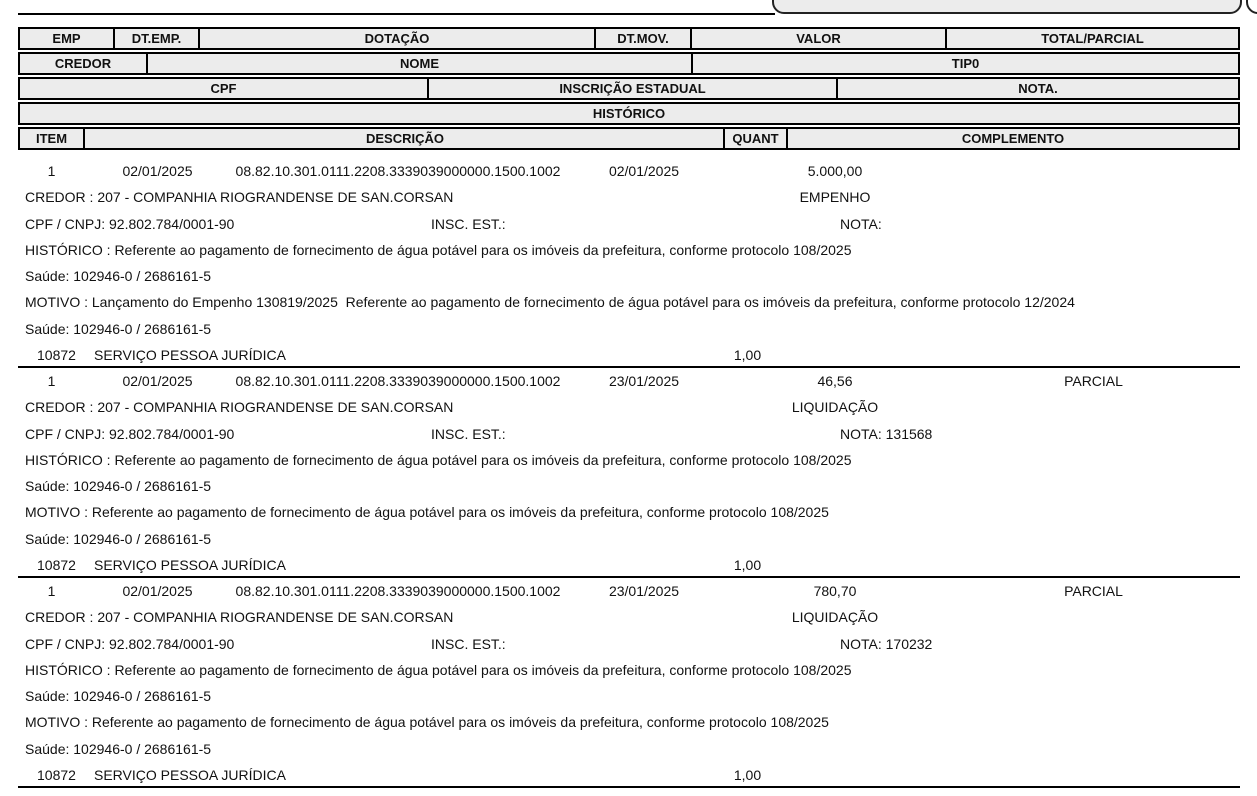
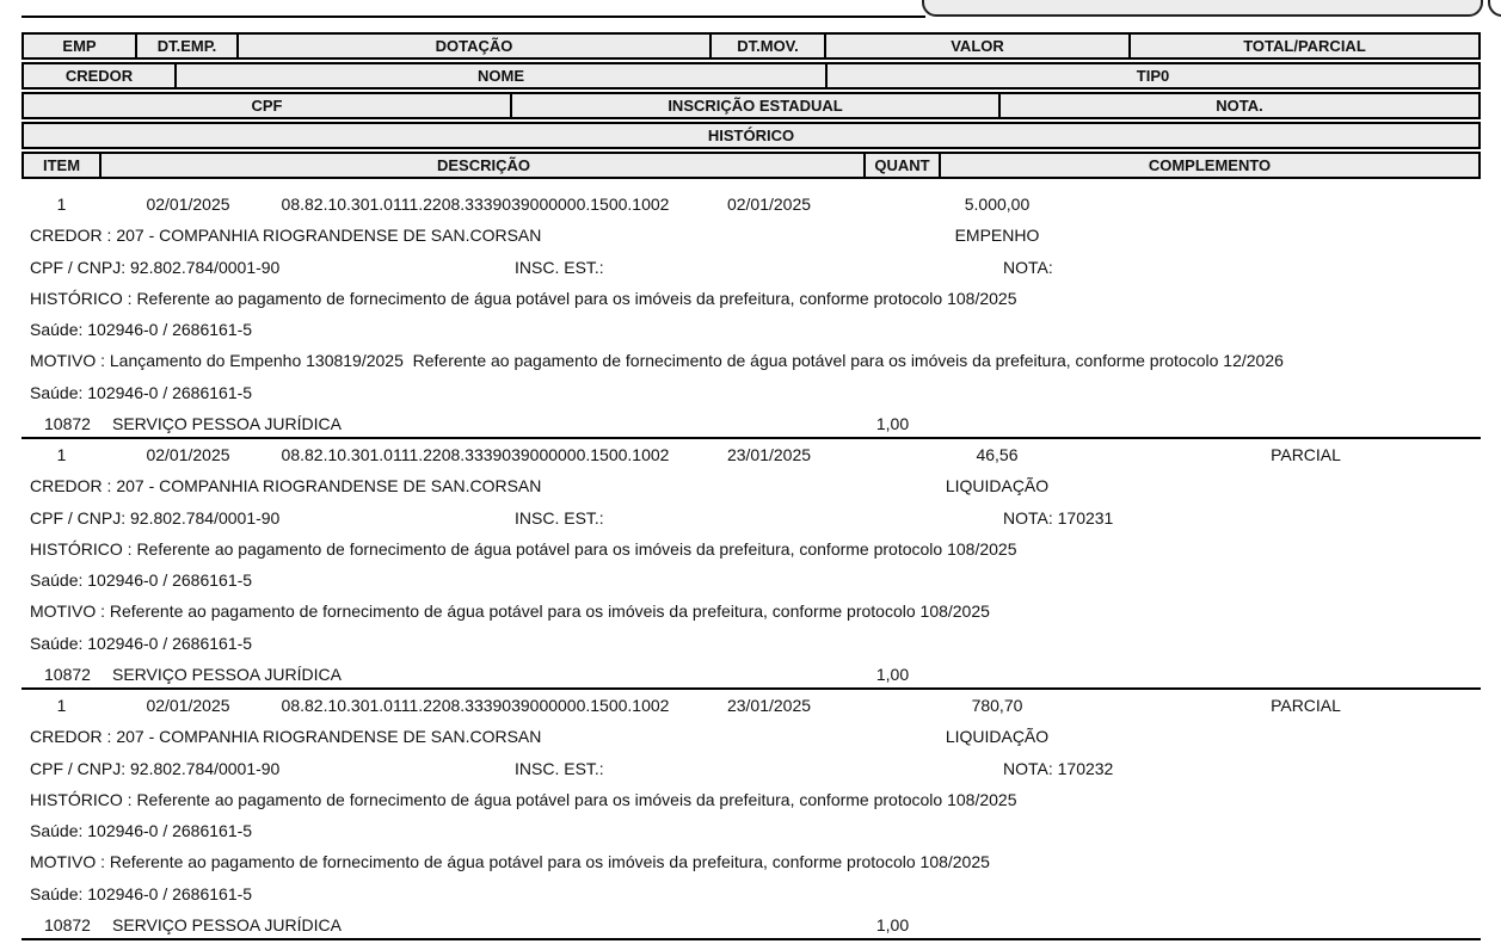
  EMP
  DT.EMP.
  DOTAÇÃO
  DT.MOV.
  VALOR
  TOTAL/PARCIAL
  CREDOR
  NOME
  TIP0
  CPF
  INSCRIÇÃO ESTADUAL
  NOTA.
  HISTÓRICO
  ITEM
  DESCRIÇÃO
  QUANT
  COMPLEMENTO
  1
  02/01/2025
  08.82.10.301.0111.2208.3339039000000.1500.1002
  02/01/2025
  5.000,00
  CREDOR : 207 - COMPANHIA RIOGRANDENSE DE SAN.CORSAN
  EMPENHO
  CPF / CNPJ: 92.802.784/0001-90
  INSC. EST.:
  NOTA:
  HISTÓRICO : Referente ao pagamento de fornecimento de água potável para os imóveis da prefeitura, conforme protocolo 108/2025
  Saúde: 102946-0 / 2686161-5
- MOTIVO : Lançamento do Empenho 130819/2025 Referente ao pagamento de fornecimento de água potável para os imóveis da prefeitura, conforme protocolo 12/2024
+ MOTIVO : Lançamento do Empenho 130819/2025 Referente ao pagamento de fornecimento de água potável para os imóveis da prefeitura, conforme protocolo 12/2026
  Saúde: 102946-0 / 2686161-5
  10872
  SERVIÇO PESSOA JURÍDICA
  1,00
  1
  02/01/2025
  08.82.10.301.0111.2208.3339039000000.1500.1002
  23/01/2025
  46,56
  PARCIAL
  CREDOR : 207 - COMPANHIA RIOGRANDENSE DE SAN.CORSAN
  LIQUIDAÇÃO
  CPF / CNPJ: 92.802.784/0001-90
  INSC. EST.:
- NOTA: 131568
+ NOTA: 170231
  HISTÓRICO : Referente ao pagamento de fornecimento de água potável para os imóveis da prefeitura, conforme protocolo 108/2025
  Saúde: 102946-0 / 2686161-5
  MOTIVO : Referente ao pagamento de fornecimento de água potável para os imóveis da prefeitura, conforme protocolo 108/2025
  Saúde: 102946-0 / 2686161-5
  10872
  SERVIÇO PESSOA JURÍDICA
  1,00
  1
  02/01/2025
  08.82.10.301.0111.2208.3339039000000.1500.1002
  23/01/2025
  780,70
  PARCIAL
  CREDOR : 207 - COMPANHIA RIOGRANDENSE DE SAN.CORSAN
  LIQUIDAÇÃO
  CPF / CNPJ: 92.802.784/0001-90
  INSC. EST.:
  NOTA: 170232
  HISTÓRICO : Referente ao pagamento de fornecimento de água potável para os imóveis da prefeitura, conforme protocolo 108/2025
  Saúde: 102946-0 / 2686161-5
  MOTIVO : Referente ao pagamento de fornecimento de água potável para os imóveis da prefeitura, conforme protocolo 108/2025
  Saúde: 102946-0 / 2686161-5
  10872
  SERVIÇO PESSOA JURÍDICA
  1,00
